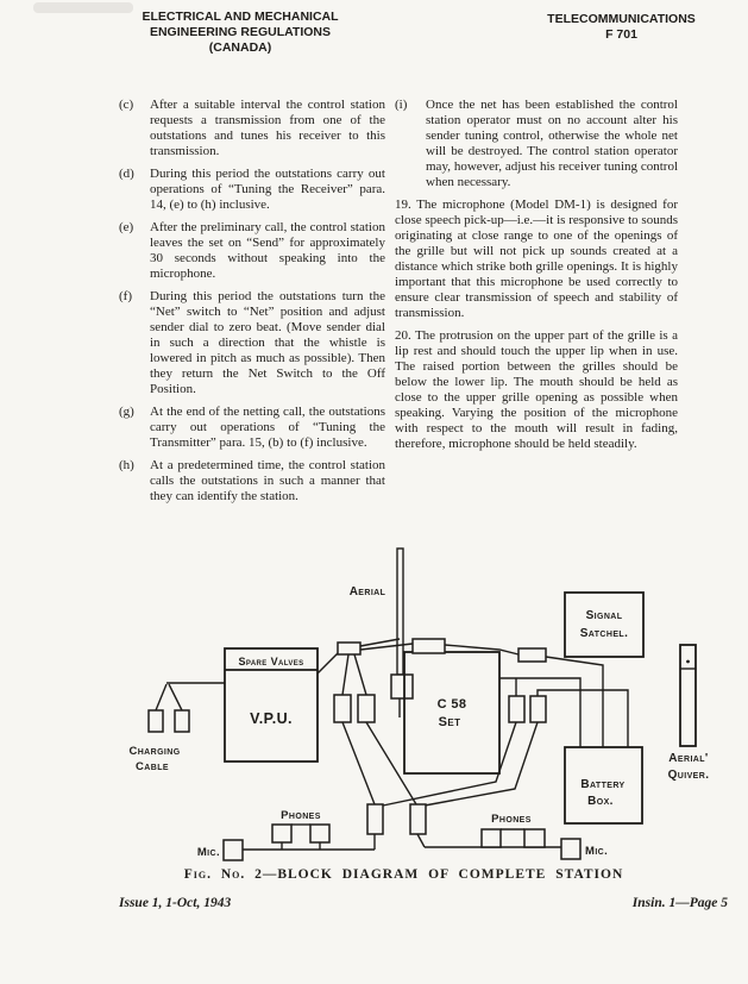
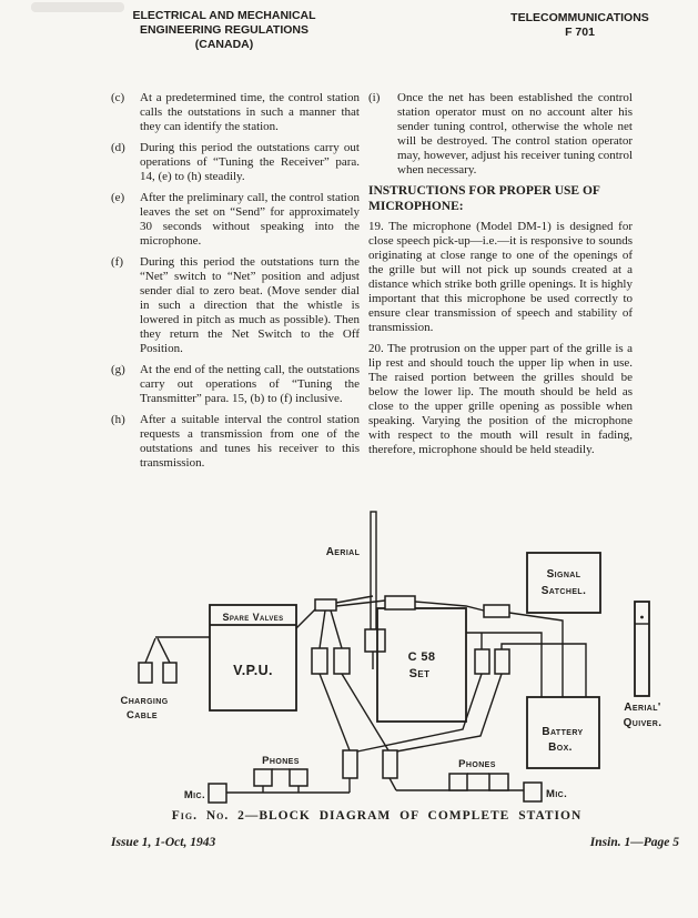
  ELECTRICAL AND MECHANICAL
  ENGINEERING REGULATIONS
  (CANADA)
  TELECOMMUNICATIONS
  F 701
  (c)
- After a suitable interval the control station requests a transmission from one of the outstations and tunes his receiver to this transmission.
+ At a predetermined time, the control station calls the outstations in such a manner that they can identify the station.
  (d)
- During this period the outstations carry out operations of “Tuning the Receiver” para. 14, (e) to (h) inclusive.
+ During this period the outstations carry out operations of “Tuning the Receiver” para. 14, (e) to (h) steadily.
  (e)
  After the preliminary call, the control station leaves the set on “Send” for approximately 30 seconds without speaking into the microphone.
  (f)
  During this period the outstations turn the “Net” switch to “Net” position and adjust sender dial to zero beat. (Move sender dial in such a direction that the whistle is lowered in pitch as much as possible). Then they return the Net Switch to the Off Position.
  (g)
  At the end of the netting call, the outstations carry out operations of “Tuning the Transmitter” para. 15, (b) to (f) inclusive.
  (h)
- At a predetermined time, the control station calls the outstations in such a manner that they can identify the station.
+ After a suitable interval the control station requests a transmission from one of the outstations and tunes his receiver to this transmission.
  (i)
  Once the net has been established the control station operator must on no account alter his sender tuning control, otherwise the whole net will be destroyed. The control station operator may, however, adjust his receiver tuning control when necessary.
+ INSTRUCTIONS FOR PROPER USE OF MICROPHONE:
  19. The microphone (Model DM-1) is designed for close speech pick-up—i.e.—it is responsive to sounds originating at close range to one of the openings of the grille but will not pick up sounds created at a distance which strike both grille openings. It is highly important that this microphone be used correctly to ensure clear transmission of speech and stability of transmission.
  20. The protrusion on the upper part of the grille is a lip rest and should touch the upper lip when in use. The raised portion between the grilles should be below the lower lip. The mouth should be held as close to the upper grille opening as possible when speaking. Varying the position of the microphone with respect to the mouth will result in fading, therefore, microphone should be held steadily.
  Charging
  Cable
  Spare Valves
  V.P.U.
  Aerial
  C 58
  Set
  Signal
  Satchel.
  Battery
  Box.
  Aerial'
  Quiver.
  Phones
  Mic.
  Phones
  Mic.
  Fig. No. 2—BLOCK DIAGRAM OF COMPLETE STATION
  Issue 1, 1-Oct, 1943
  Insin. 1—Page 5
